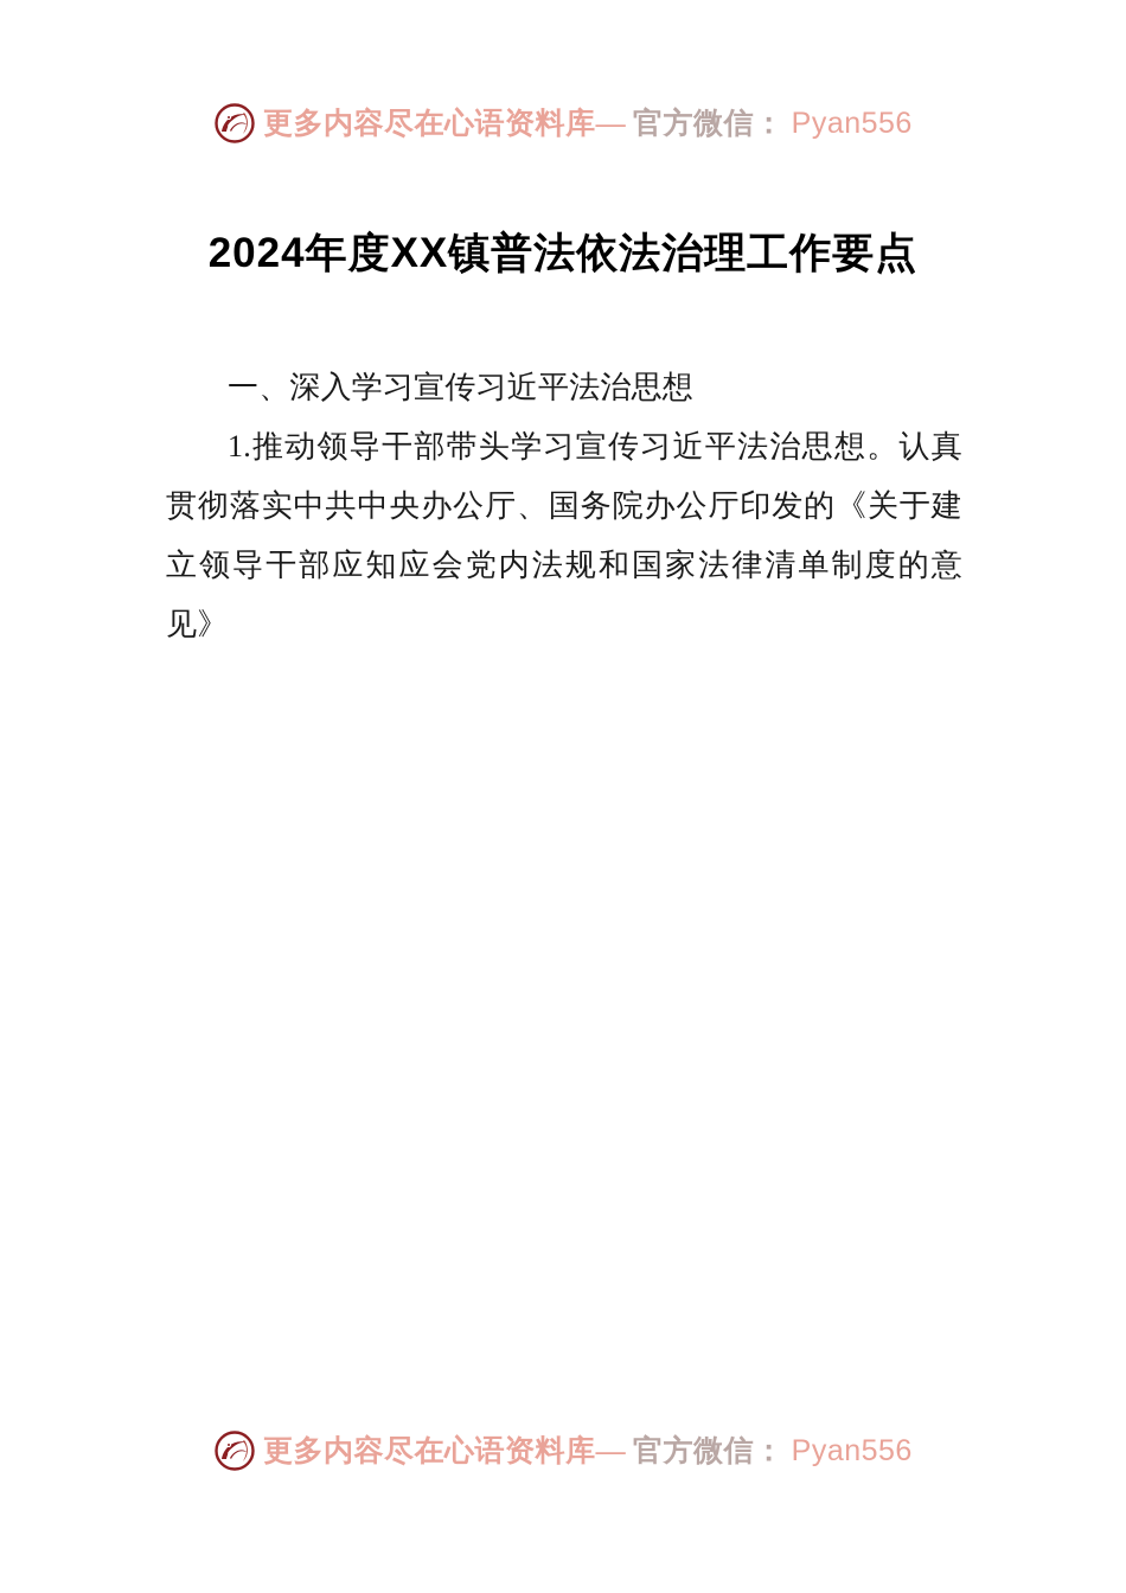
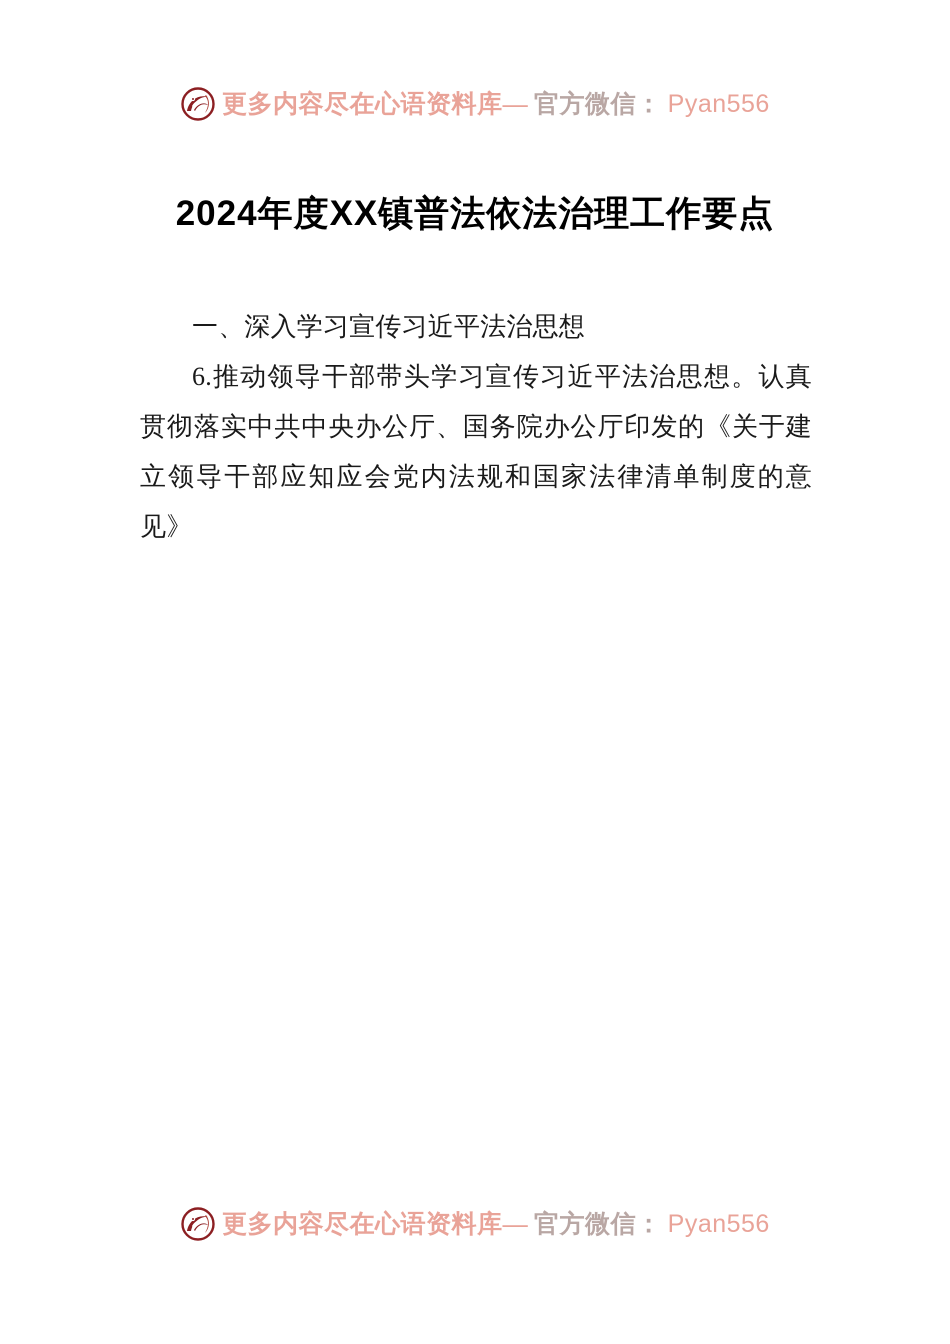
  更多内容尽在心语资料库—
  官方微信：
  Pyan556
  2024年度XX镇普法依法治理工作要点
  一、深入学习宣传习近平法治思想
- 1.推动领导干部带头学习宣传习近平法治思想。认真贯彻落实中共中央办公厅、国务院办公厅印发的《关于建立领导干部应知应会党内法规和国家法律清单制度的意见》
+ 6.推动领导干部带头学习宣传习近平法治思想。认真贯彻落实中共中央办公厅、国务院办公厅印发的《关于建立领导干部应知应会党内法规和国家法律清单制度的意见》
  更多内容尽在心语资料库—
  官方微信：
  Pyan556
